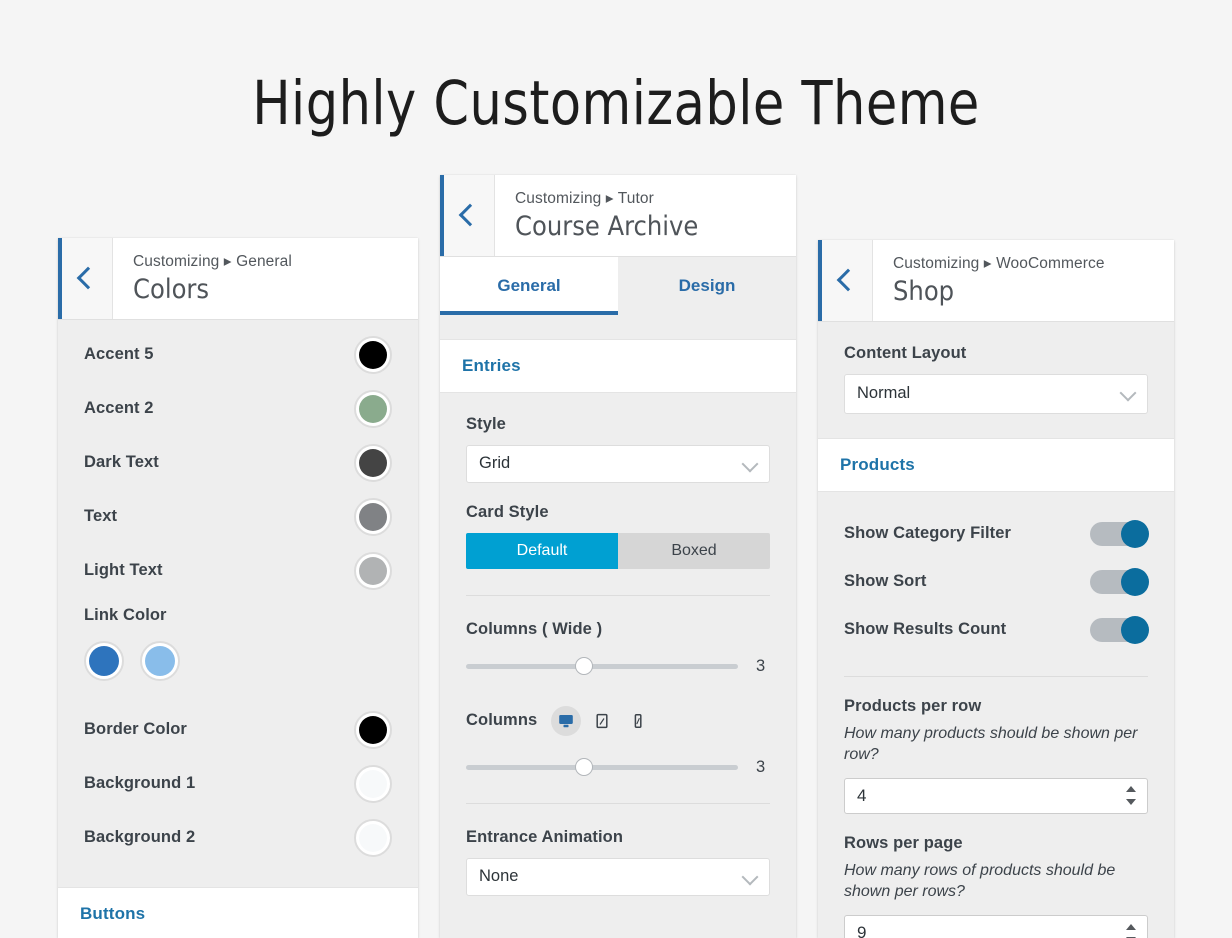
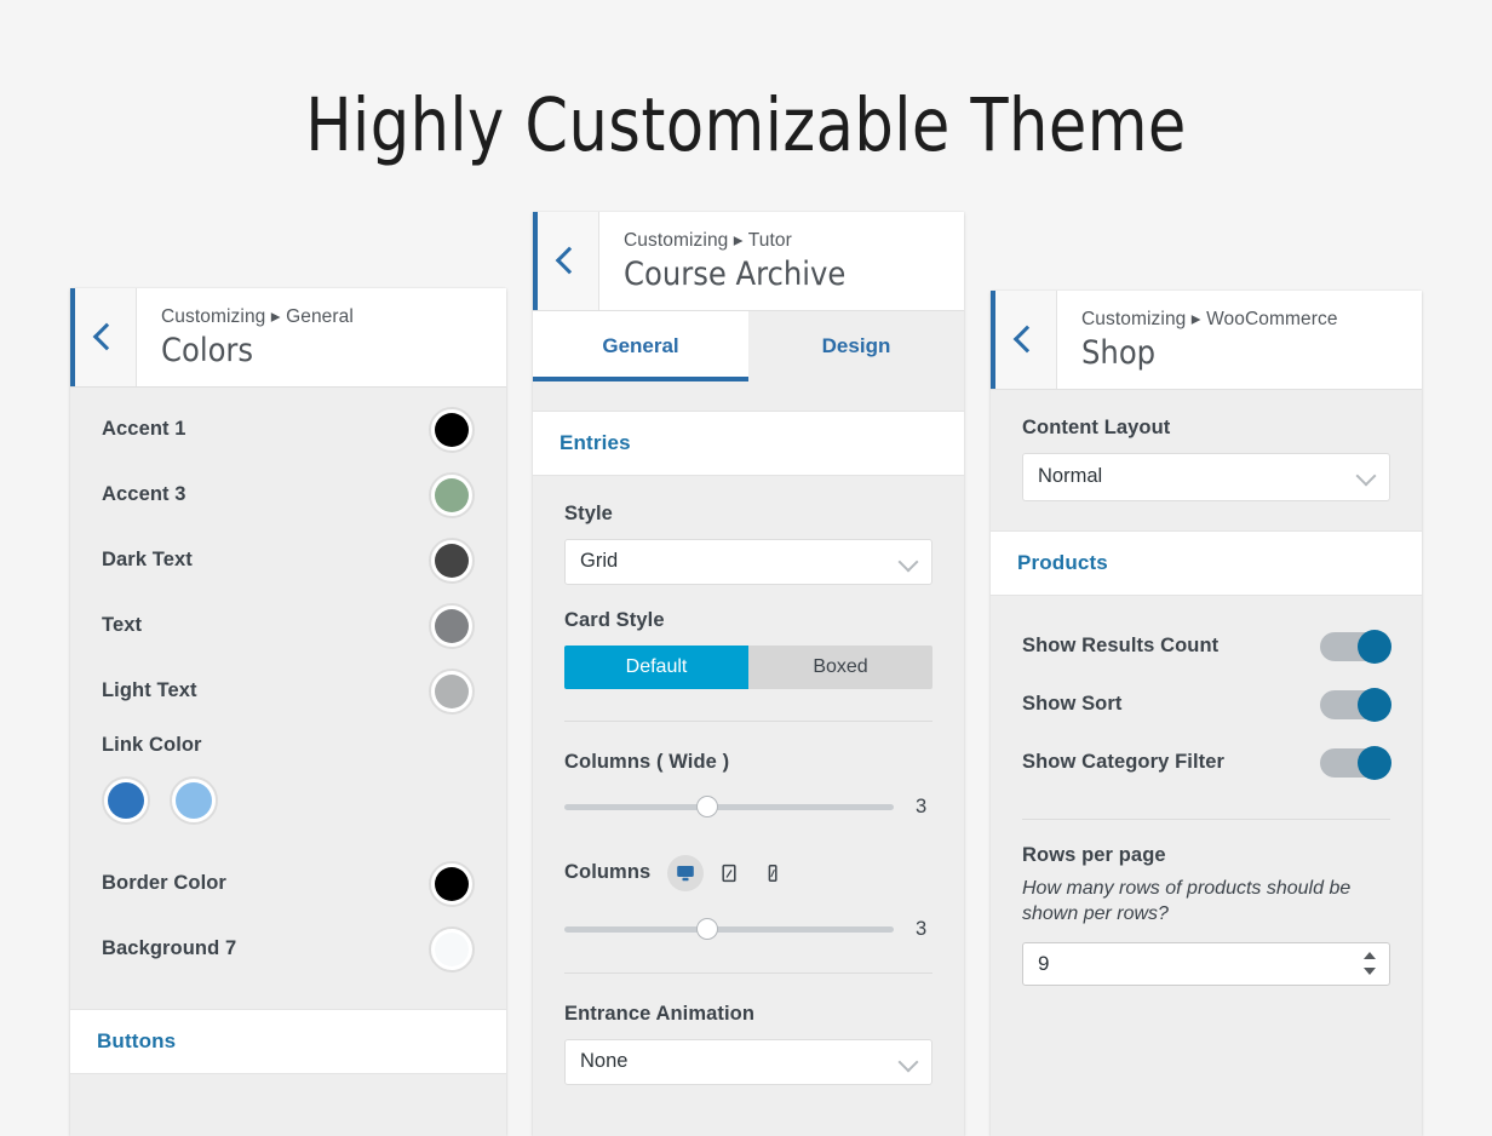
  Highly Customizable Theme
  Customizing ▸ General
  Colors
- Accent 5
+ Accent 1
- Accent 2
+ Accent 3
  Dark Text
  Text
  Light Text
  Link Color
  Border Color
- Background 1
- Background 2
+ Background 7
  Buttons
  Customizing ▸ Tutor
  Course Archive
  General
  Design
  Entries
  Style
  Grid
  Card Style
  Default
  Boxed
  Columns ( Wide )
  3
  Columns
  3
  Entrance Animation
  None
  Customizing ▸ WooCommerce
  Shop
  Content Layout
  Normal
  Products
- Show Category Filter
+ Show Results Count
  Show Sort
- Show Results Count
+ Show Category Filter
- Products per row
- How many products should be shown per row?
- 4
  Rows per page
  How many rows of products should be shown per rows?
  9
